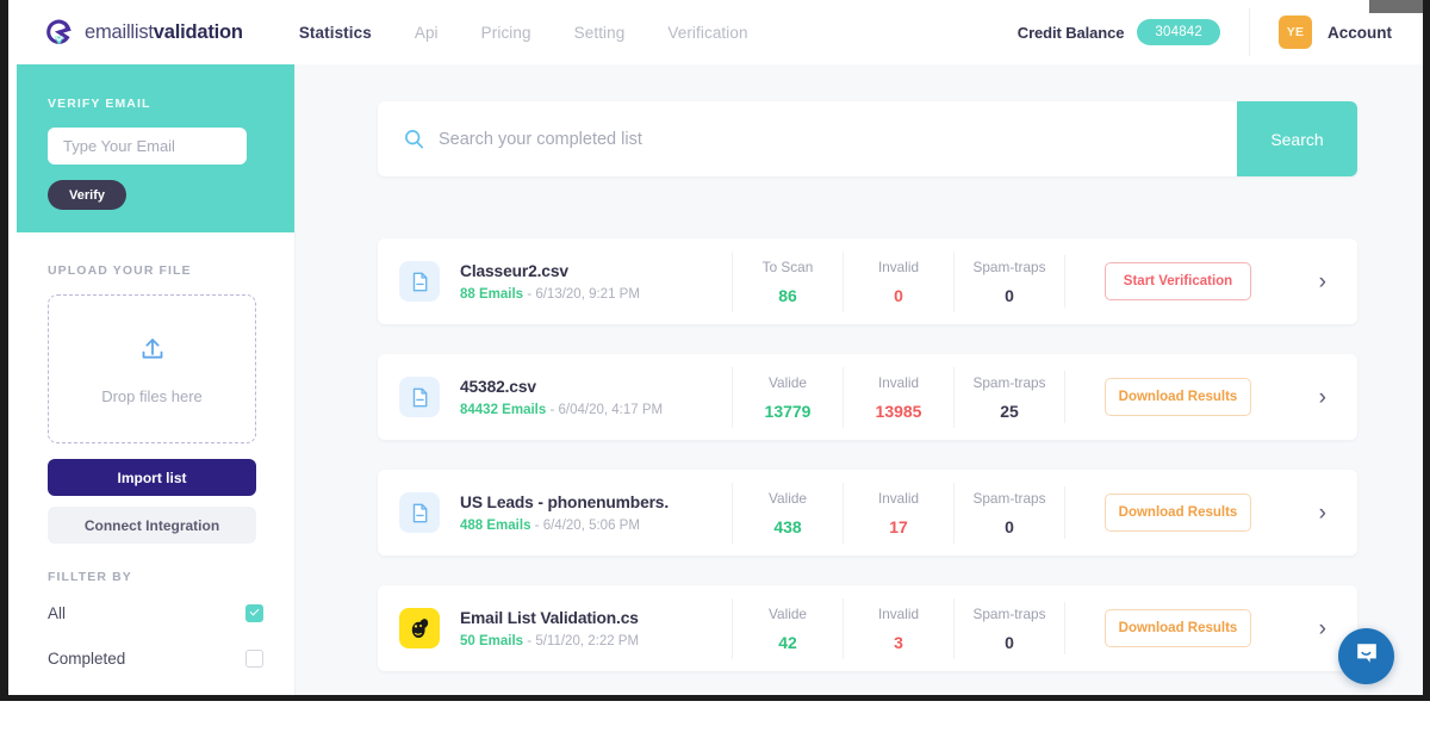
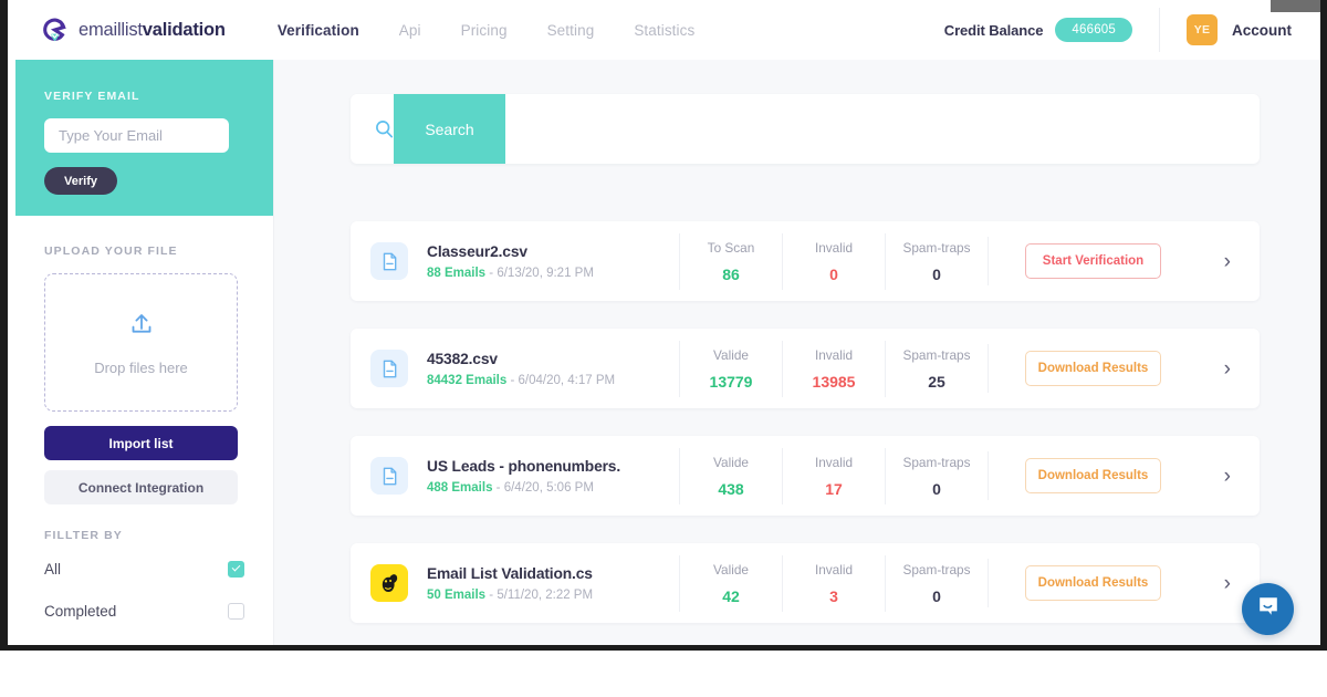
  emaillistvalidation
- Statistics
+ Verification
  Api
  Pricing
  Setting
- Verification
+ Statistics
  Credit Balance
- 304842
+ 466605
  YE
  Account
  VERIFY EMAIL
  Type Your Email Verify
  UPLOAD YOUR FILE
  Drop files here
  Import list Connect Integration
  FILLTER BY
  All
  Completed
- Search your completed list
  Search
  Classeur2.csv
  88 Emails - 6/13/20, 9:21 PM
  To Scan
  86
  Invalid
  0
  Spam-traps
  0
  Start Verification
  ›
  45382.csv
  84432 Emails - 6/04/20, 4:17 PM
  Valide
  13779
  Invalid
  13985
  Spam-traps
  25
  Download Results
  ›
  US Leads - phonenumbers.
  488 Emails - 6/4/20, 5:06 PM
  Valide
  438
  Invalid
  17
  Spam-traps
  0
  Download Results
  ›
  Email List Validation.cs
  50 Emails - 5/11/20, 2:22 PM
  Valide
  42
  Invalid
  3
  Spam-traps
  0
  Download Results
  ›
